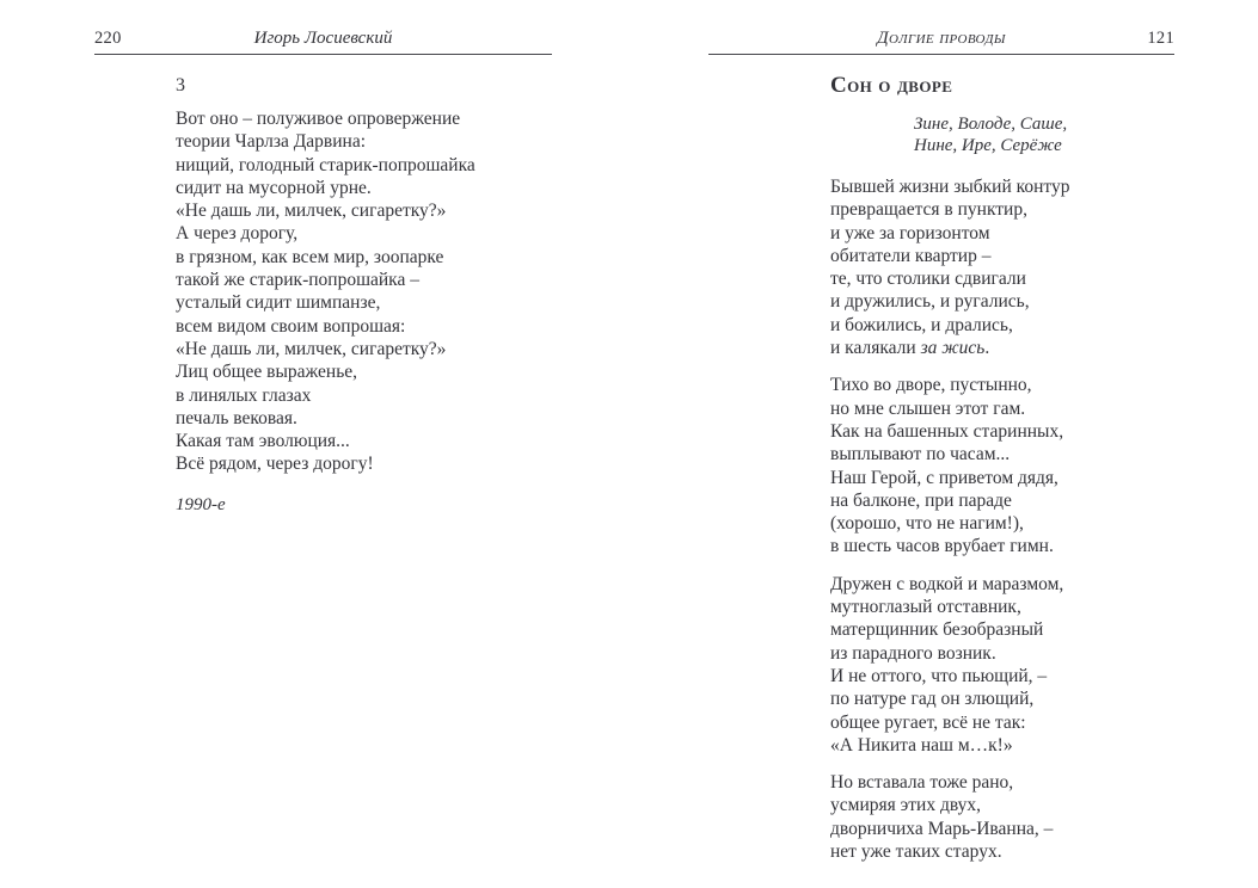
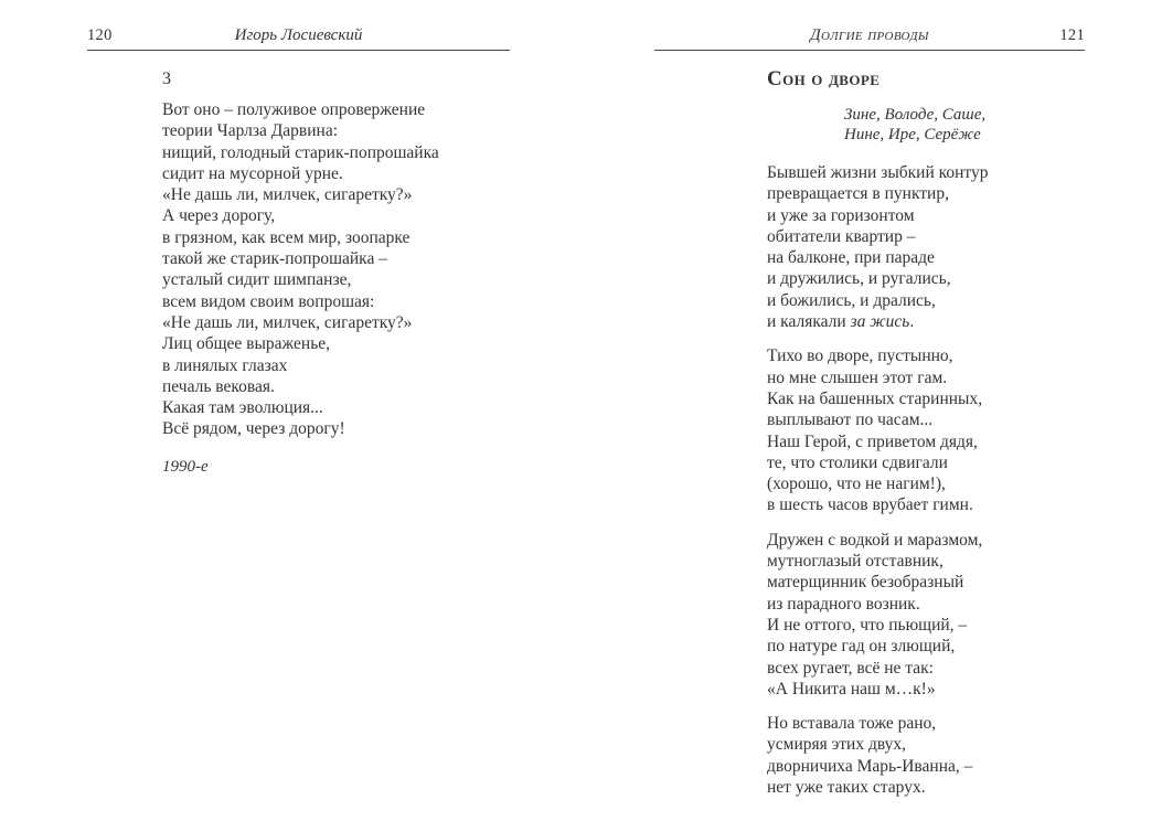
- 220
+ 120
  Игорь Лосиевский
  3
  Вот оно – полуживое опровержение
  теории Чарлза Дарвина:
  нищий, голодный старик-попрошайка
  сидит на мусорной урне.
  «Не дашь ли, милчек, сигаретку?»
  А через дорогу,
  в грязном, как всем мир, зоопарке
  такой же старик-попрошайка –
  усталый сидит шимпанзе,
  всем видом своим вопрошая:
  «Не дашь ли, милчек, сигаретку?»
  Лиц общее выраженье,
  в линялых глазах
  печаль вековая.
  Какая там эволюция...
  Всё рядом, через дорогу!
  1990-е
  Долгие проводы
  121
  Сон о дворе
  Зине, Володе, Саше,
  Нине, Ире, Серёже
  Бывшей жизни зыбкий контур
  превращается в пунктир,
  и уже за горизонтом
  обитатели квартир –
- те, что столики сдвигали
+ на балконе, при параде
  и дружились, и ругались,
  и божились, и дрались,
  и калякали за жись.
  Тихо во дворе, пустынно,
  но мне слышен этот гам.
  Как на башенных старинных,
  выплывают по часам...
  Наш Герой, с приветом дядя,
- на балконе, при параде
+ те, что столики сдвигали
  (хорошо, что не нагим!),
  в шесть часов врубает гимн.
  Дружен с водкой и маразмом,
  мутноглазый отставник,
  матерщинник безобразный
  из парадного возник.
  И не оттого, что пьющий, –
  по натуре гад он злющий,
- общее ругает, всё не так:
+ всех ругает, всё не так:
  «А Никита наш м…к!»
  Но вставала тоже рано,
  усмиряя этих двух,
  дворничиха Марь-Иванна, –
  нет уже таких старух.
